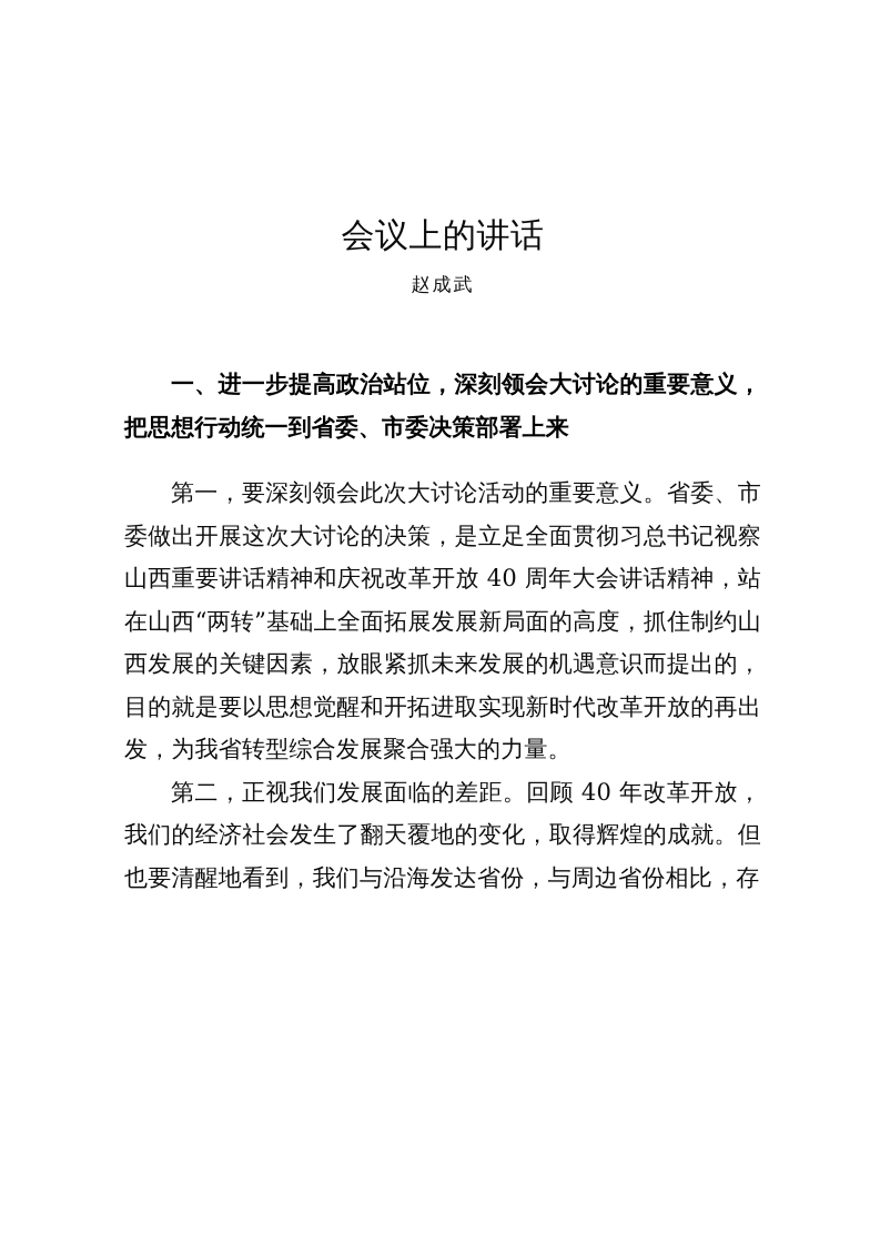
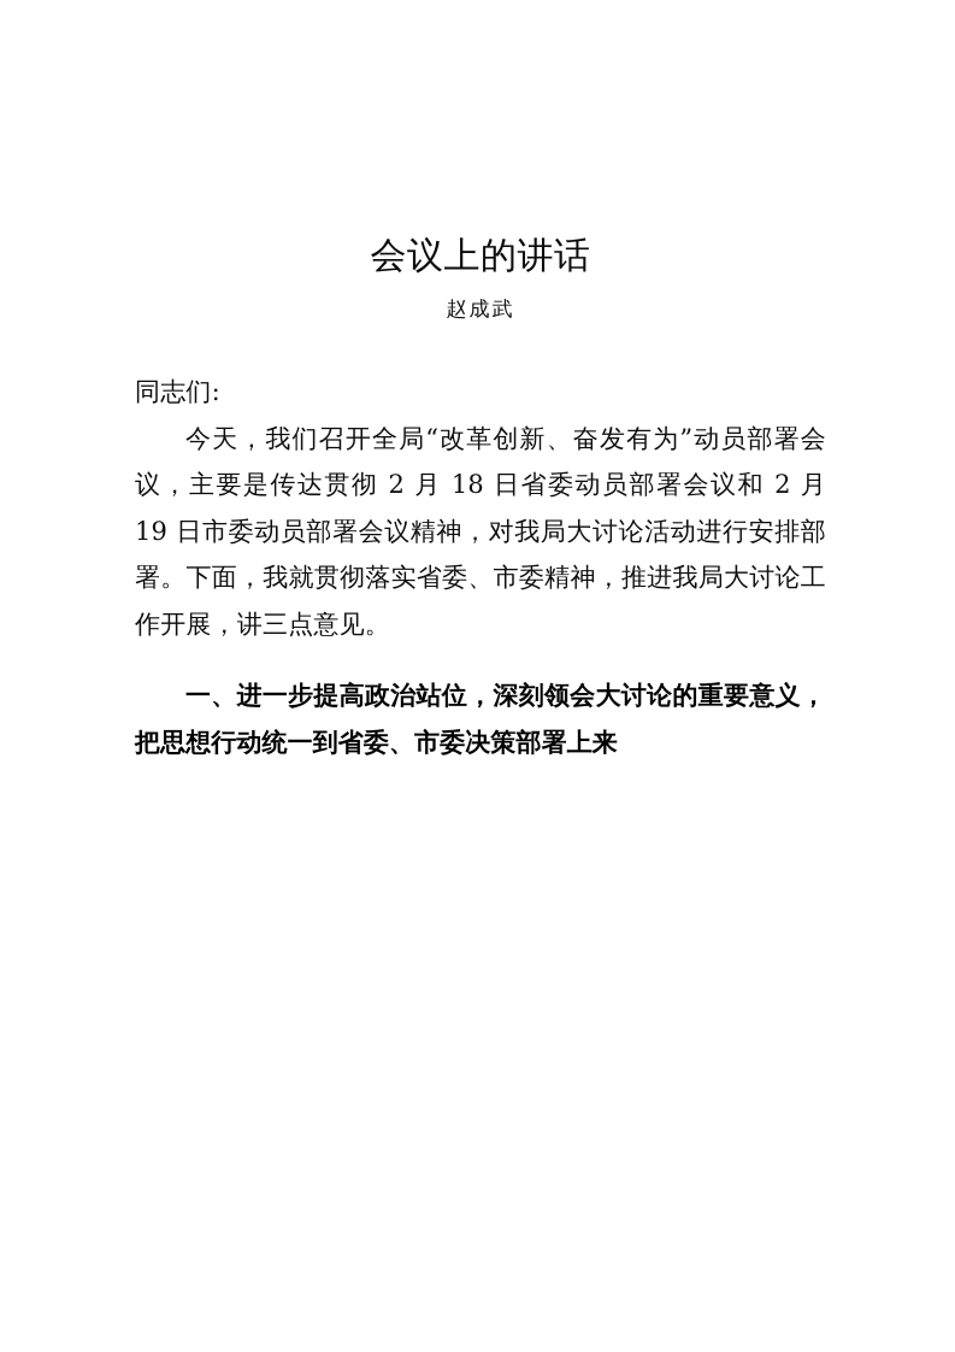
  会议上的讲话
  赵成武
+ 同志们:
+ 今天，我们召开全局“改革创新、奋发有为”动员部署会议，主要是传达贯彻 2 月 18 日省委动员部署会议和 2 月 19 日市委动员部署会议精神，对我局大讨论活动进行安排部署。下面，我就贯彻落实省委、市委精神，推进我局大讨论工作开展，讲三点意见。
  一、进一步提高政治站位，深刻领会大讨论的重要意义，把思想行动统一到省委、市委决策部署上来
- 第一，要深刻领会此次大讨论活动的重要意义。省委、市委做出开展这次大讨论的决策，是立足全面贯彻习总书记视察山西重要讲话精神和庆祝改革开放 40 周年大会讲话精神，站在山西“两转”基础上全面拓展发展新局面的高度，抓住制约山西发展的关键因素，放眼紧抓未来发展的机遇意识而提出的，目的就是要以思想觉醒和开拓进取实现新时代改革开放的再出发，为我省转型综合发展聚合强大的力量。
- 第二，正视我们发展面临的差距。回顾 40 年改革开放，我们的经济社会发生了翻天覆地的变化，取得辉煌的成就。但也要清醒地看到，我们与沿海发达省份，与周边省份相比，存
